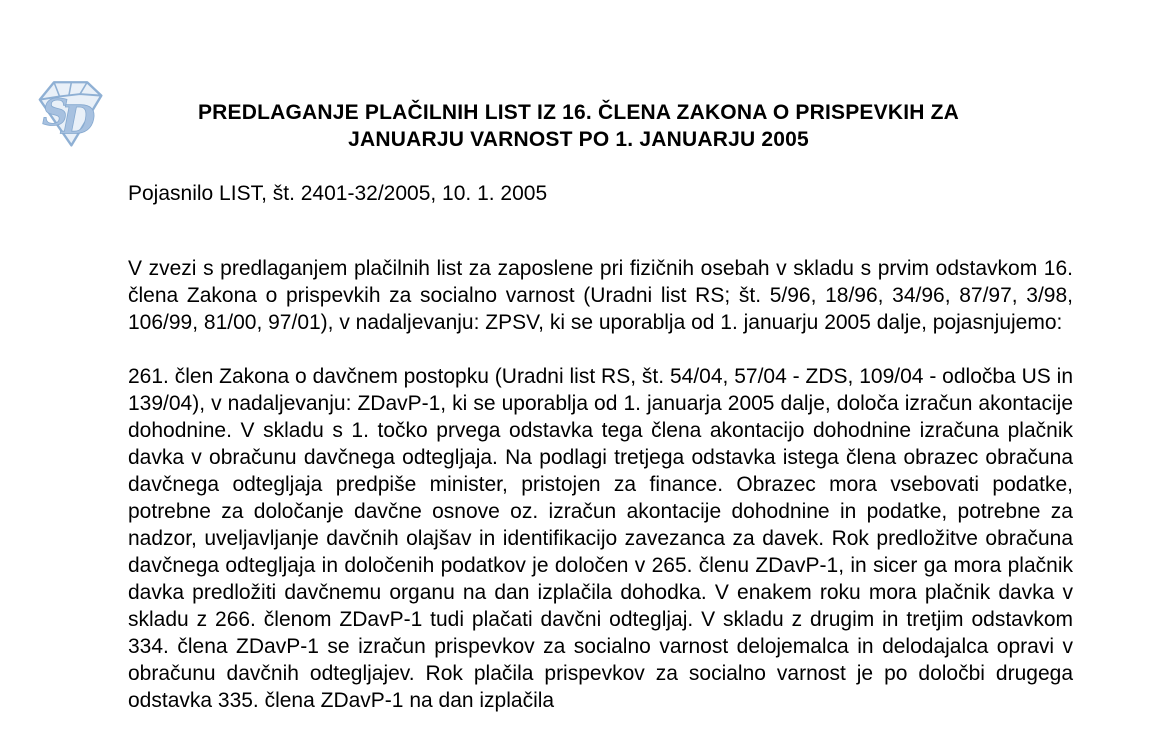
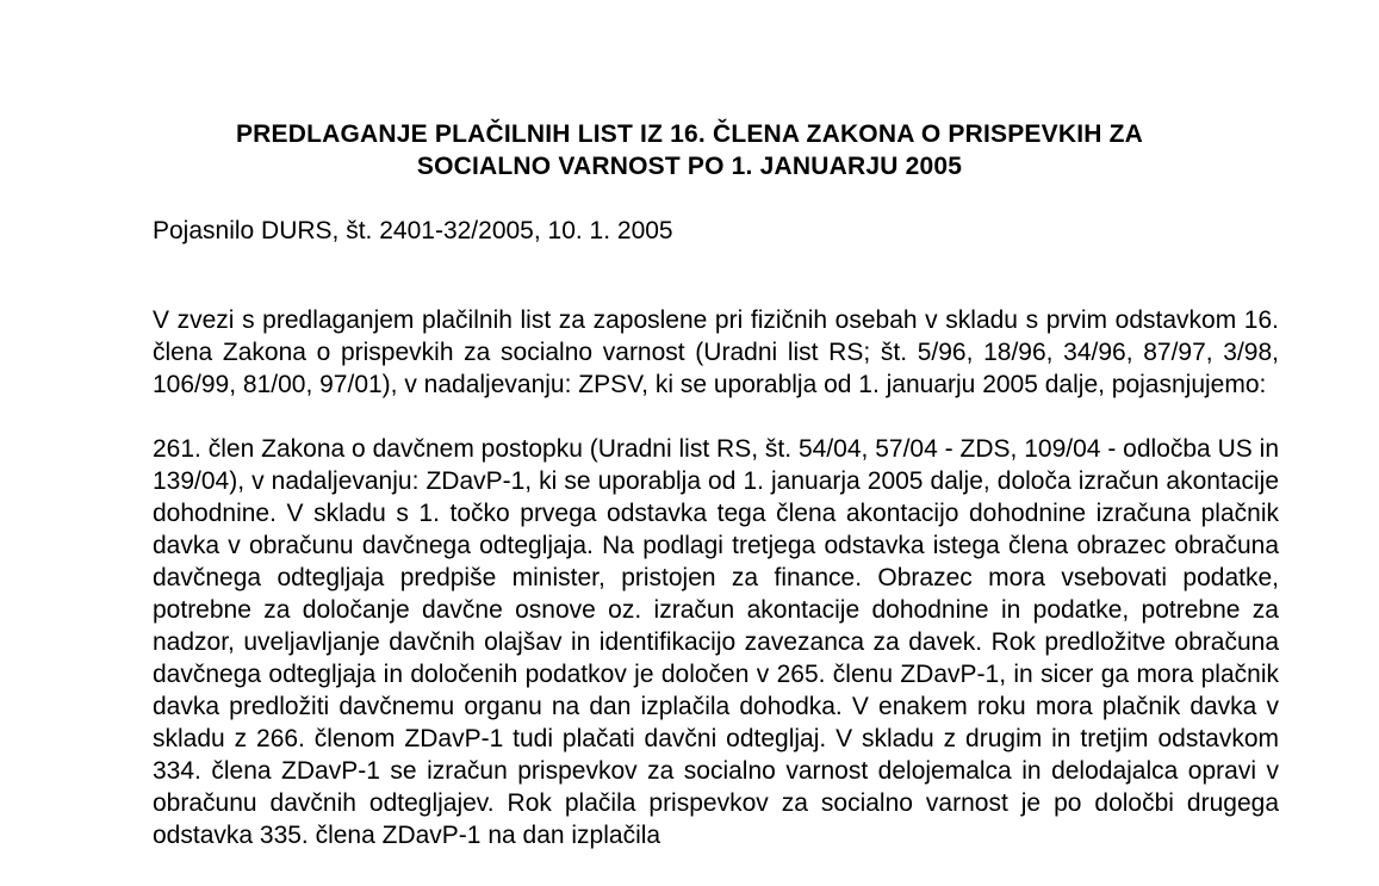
- S
- D
  PREDLAGANJE PLAČILNIH LIST IZ 16. ČLENA ZAKONA O PRISPEVKIH ZA
- JANUARJU VARNOST PO 1. JANUARJU 2005
+ SOCIALNO VARNOST PO 1. JANUARJU 2005
- Pojasnilo LIST, št. 2401-32/2005, 10. 1. 2005
+ Pojasnilo DURS, št. 2401-32/2005, 10. 1. 2005
  V zvezi s predlaganjem plačilnih list za zaposlene pri fizičnih osebah v skladu s prvim odstavkom 16. člena Zakona o prispevkih za socialno varnost (Uradni list RS; št. 5/96, 18/96, 34/96, 87/97, 3/98, 106/99, 81/00, 97/01), v nadaljevanju: ZPSV, ki se uporablja od 1. januarju 2005 dalje, pojasnjujemo:
  261. člen Zakona o davčnem postopku (Uradni list RS, št. 54/04, 57/04 - ZDS, 109/04 - odločba US in 139/04), v nadaljevanju: ZDavP-1, ki se uporablja od 1. januarja 2005 dalje, določa izračun akontacije dohodnine. V skladu s 1. točko prvega odstavka tega člena akontacijo dohodnine izračuna plačnik davka v obračunu davčnega odtegljaja. Na podlagi tretjega odstavka istega člena obrazec obračuna davčnega odtegljaja predpiše minister, pristojen za finance. Obrazec mora vsebovati podatke, potrebne za določanje davčne osnove oz. izračun akontacije dohodnine in podatke, potrebne za nadzor, uveljavljanje davčnih olajšav in identifikacijo zavezanca za davek. Rok predložitve obračuna davčnega odtegljaja in določenih podatkov je določen v 265. členu ZDavP-1, in sicer ga mora plačnik davka predložiti davčnemu organu na dan izplačila dohodka. V enakem roku mora plačnik davka v skladu z 266. členom ZDavP-1 tudi plačati davčni odtegljaj. V skladu z drugim in tretjim odstavkom 334. člena ZDavP-1 se izračun prispevkov za socialno varnost delojemalca in delodajalca opravi v obračunu davčnih odtegljajev. Rok plačila prispevkov za socialno varnost je po določbi drugega odstavka 335. člena ZDavP-1 na dan izplačila
